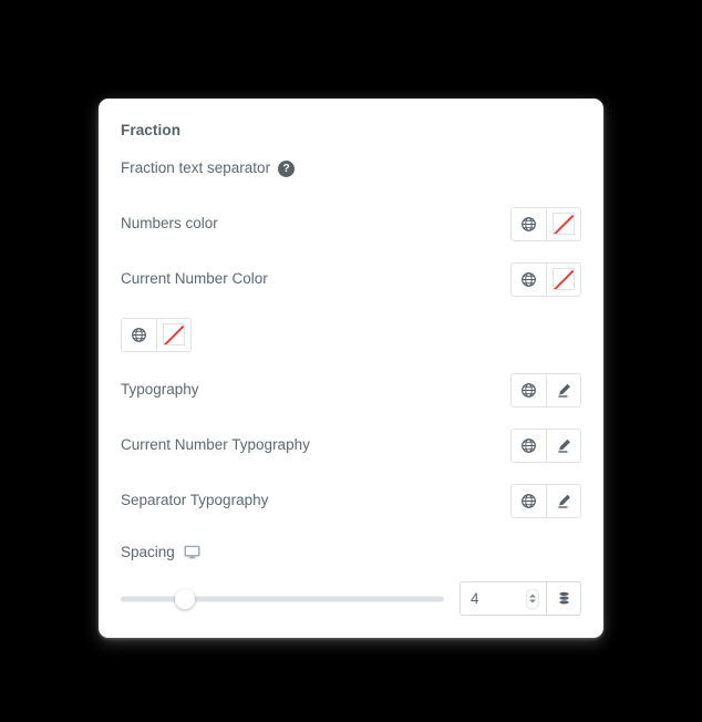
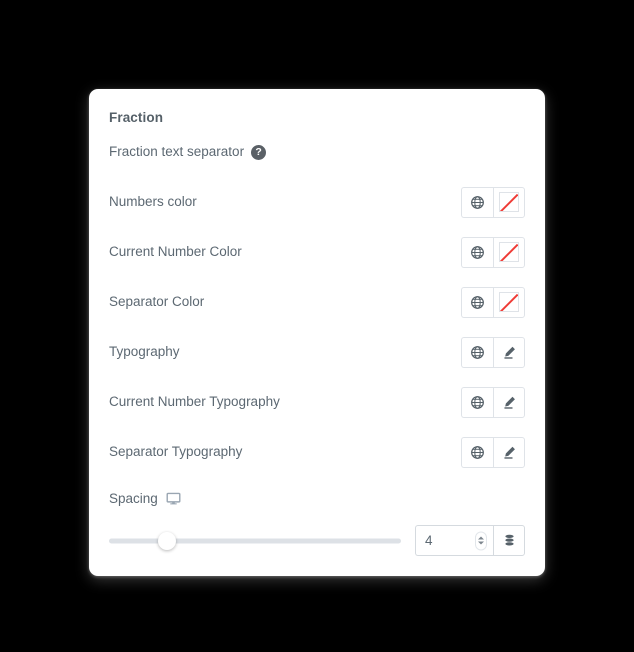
  Fraction
  Fraction text separator
  ?
  Numbers color
  Current Number Color
+ Separator Color
  Typography
  Current Number Typography
  Separator Typography
  Spacing
  4
